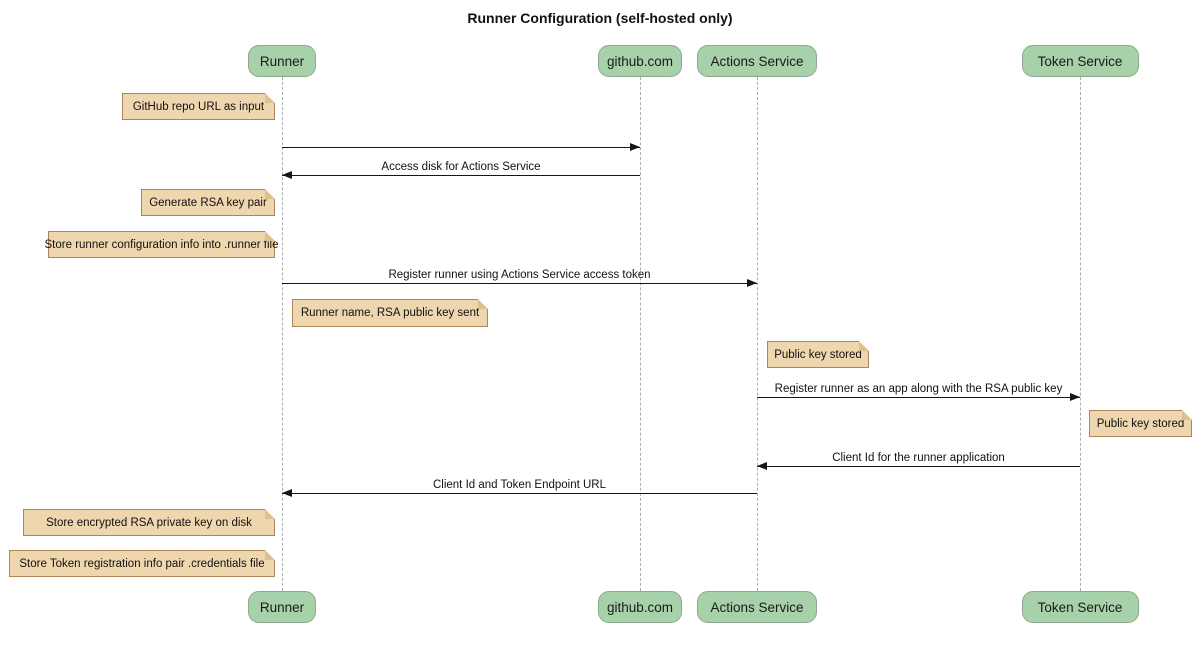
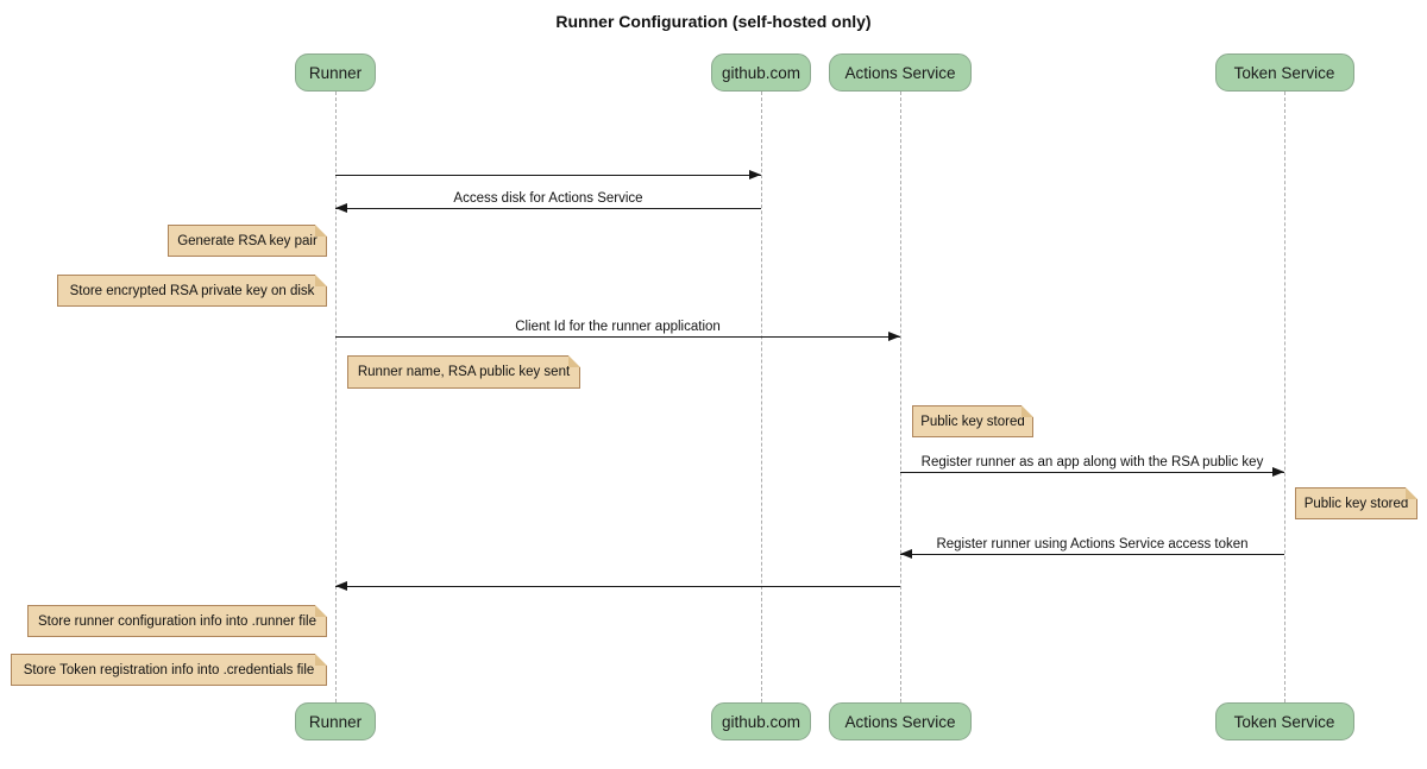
  Runner Configuration (self-hosted only)
  Runner
  Runner
  github.com
  github.com
  Actions Service
  Actions Service
  Token Service
  Token Service
  Access disk for Actions Service
- Register runner using Actions Service access token
+ Client Id for the runner application
  Register runner as an app along with the RSA public key
- Client Id for the runner application
+ Register runner using Actions Service access token
- Client Id and Token Endpoint URL
- GitHub repo URL as input
  Generate RSA key pair
- Store runner configuration info into .runner file
+ Store encrypted RSA private key on disk
  Runner name, RSA public key sent
  Public key stored
  Public key stored
- Store encrypted RSA private key on disk
+ Store runner configuration info into .runner file
- Store Token registration info pair .credentials file
+ Store Token registration info into .credentials file
